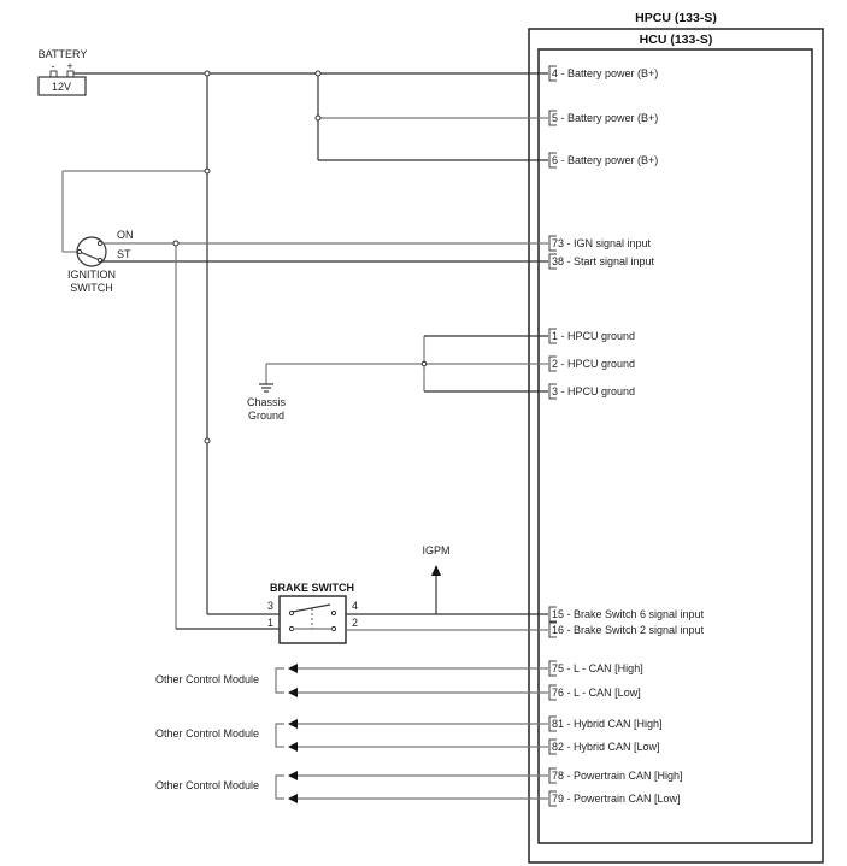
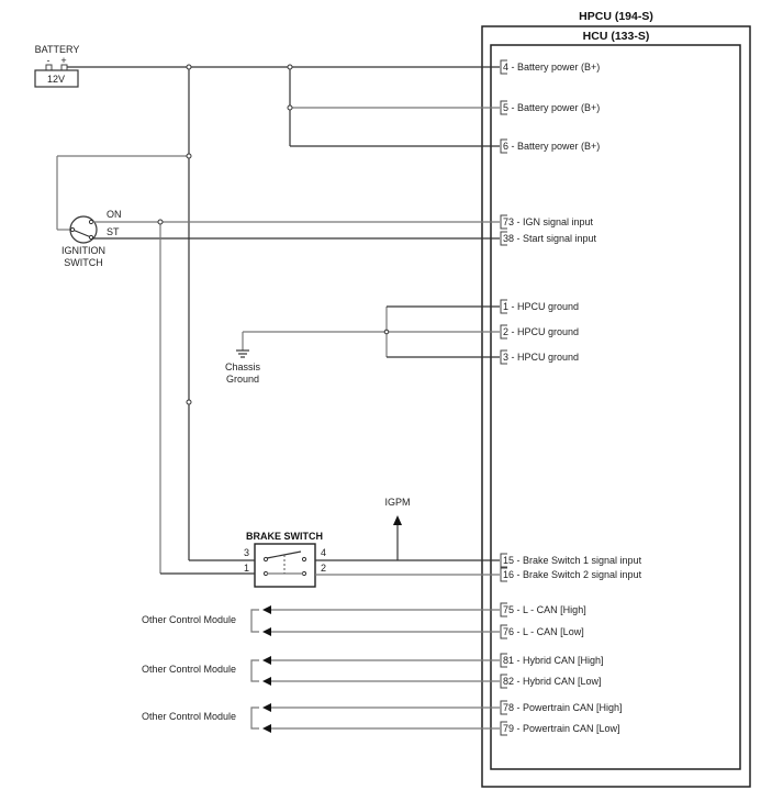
- HPCU (133-S)
+ HPCU (194-S)
  HCU (133-S)
  BATTERY
  -
  +
  12V
  ON
  ST
  IGNITION
  SWITCH
  Chassis
  Ground
  BRAKE SWITCH
  3
  4
  1
  2
  IGPM
  Other Control Module
  Other Control Module
  Other Control Module
  4 - Battery power (B+)
  5 - Battery power (B+)
  6 - Battery power (B+)
  73 - IGN signal input
  38 - Start signal input
  1 - HPCU ground
  2 - HPCU ground
  3 - HPCU ground
- 15 - Brake Switch 6 signal input
+ 15 - Brake Switch 1 signal input
  16 - Brake Switch 2 signal input
  75 - L - CAN [High]
  76 - L - CAN [Low]
  81 - Hybrid CAN [High]
  82 - Hybrid CAN [Low]
  78 - Powertrain CAN [High]
  79 - Powertrain CAN [Low]
